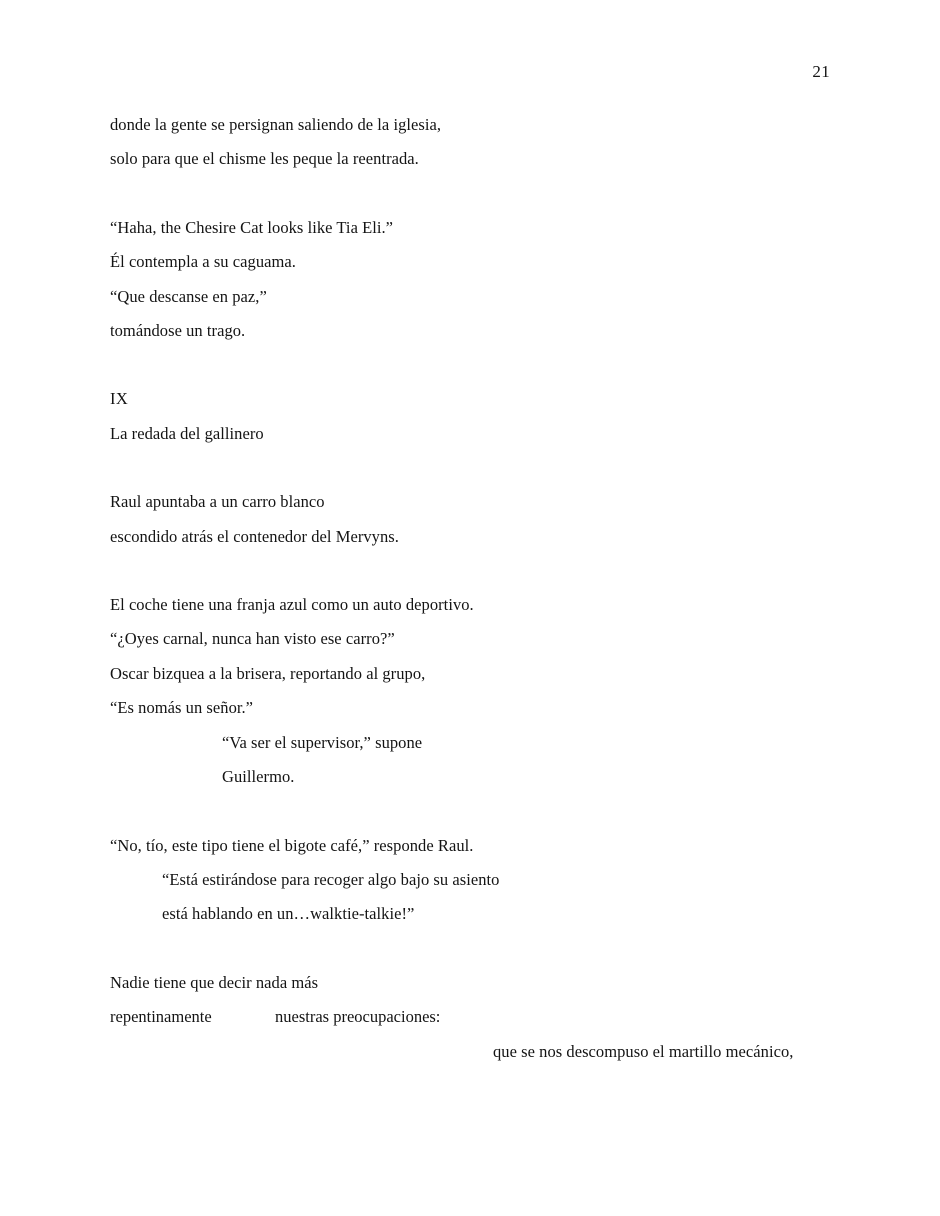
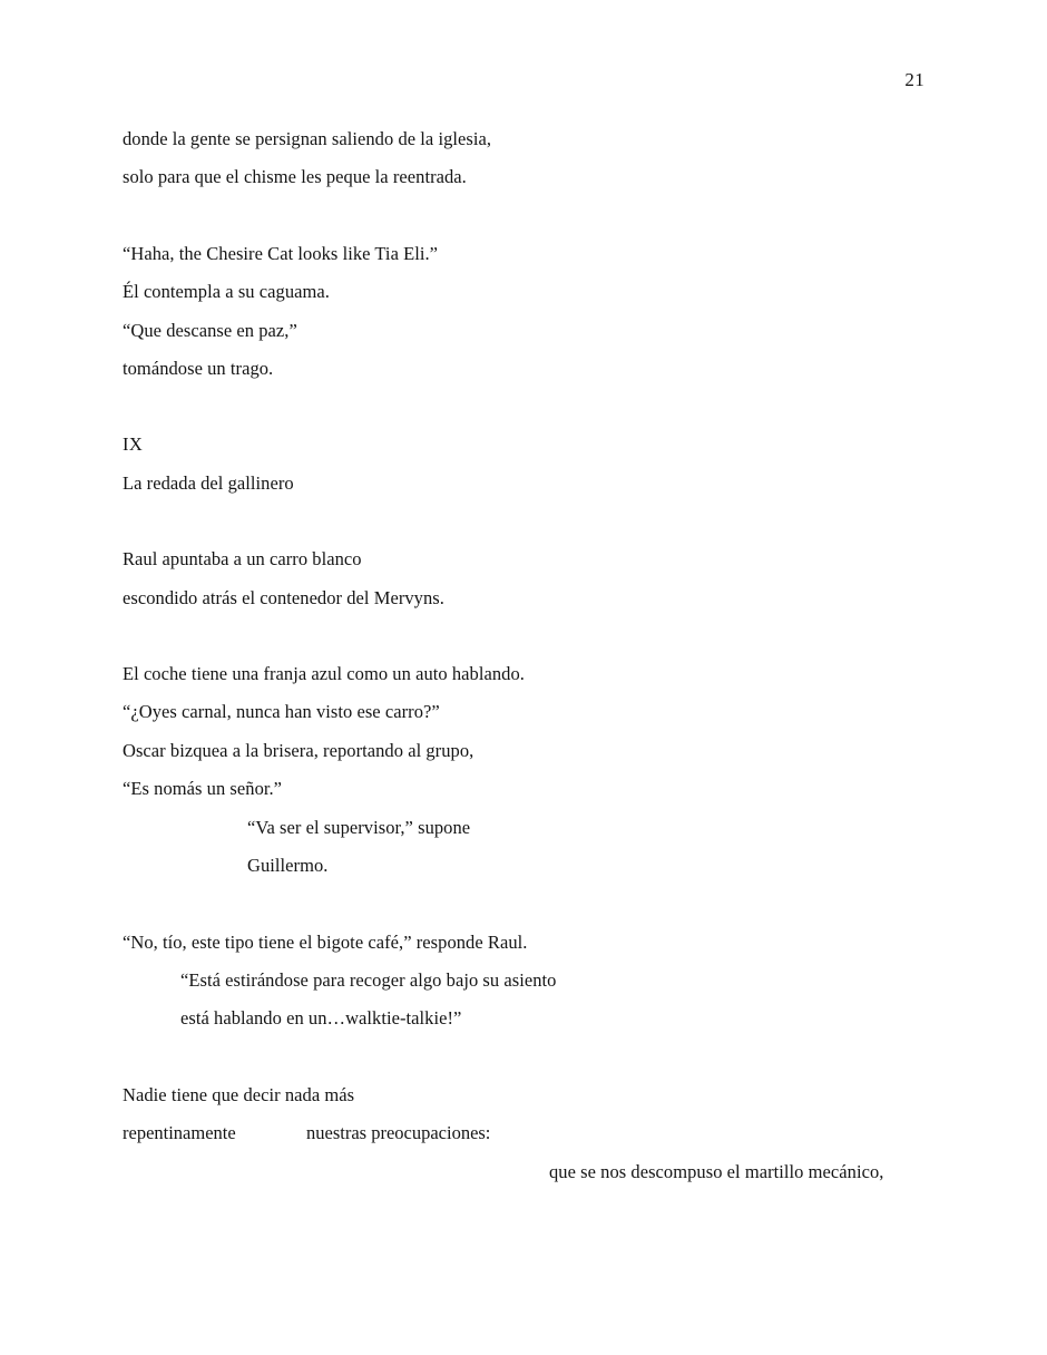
  21
  donde la gente se persignan saliendo de la iglesia,
  solo para que el chisme les peque la reentrada.
  “Haha, the Chesire Cat looks like Tia Eli.”
  Él contempla a su caguama.
  “Que descanse en paz,”
  tomándose un trago.
  IX
  La redada del gallinero
  Raul apuntaba a un carro blanco
  escondido atrás el contenedor del Mervyns.
- El coche tiene una franja azul como un auto deportivo.
+ El coche tiene una franja azul como un auto hablando.
  “¿Oyes carnal, nunca han visto ese carro?”
  Oscar bizquea a la brisera, reportando al grupo,
  “Es nomás un señor.”
  “Va ser el supervisor,” supone
  Guillermo.
  “No, tío, este tipo tiene el bigote café,” responde Raul.
  “Está estirándose para recoger algo bajo su asiento
  está hablando en un…walktie-talkie!”
  Nadie tiene que decir nada más
  repentinamente
  nuestras preocupaciones:
  que se nos descompuso el martillo mecánico,
